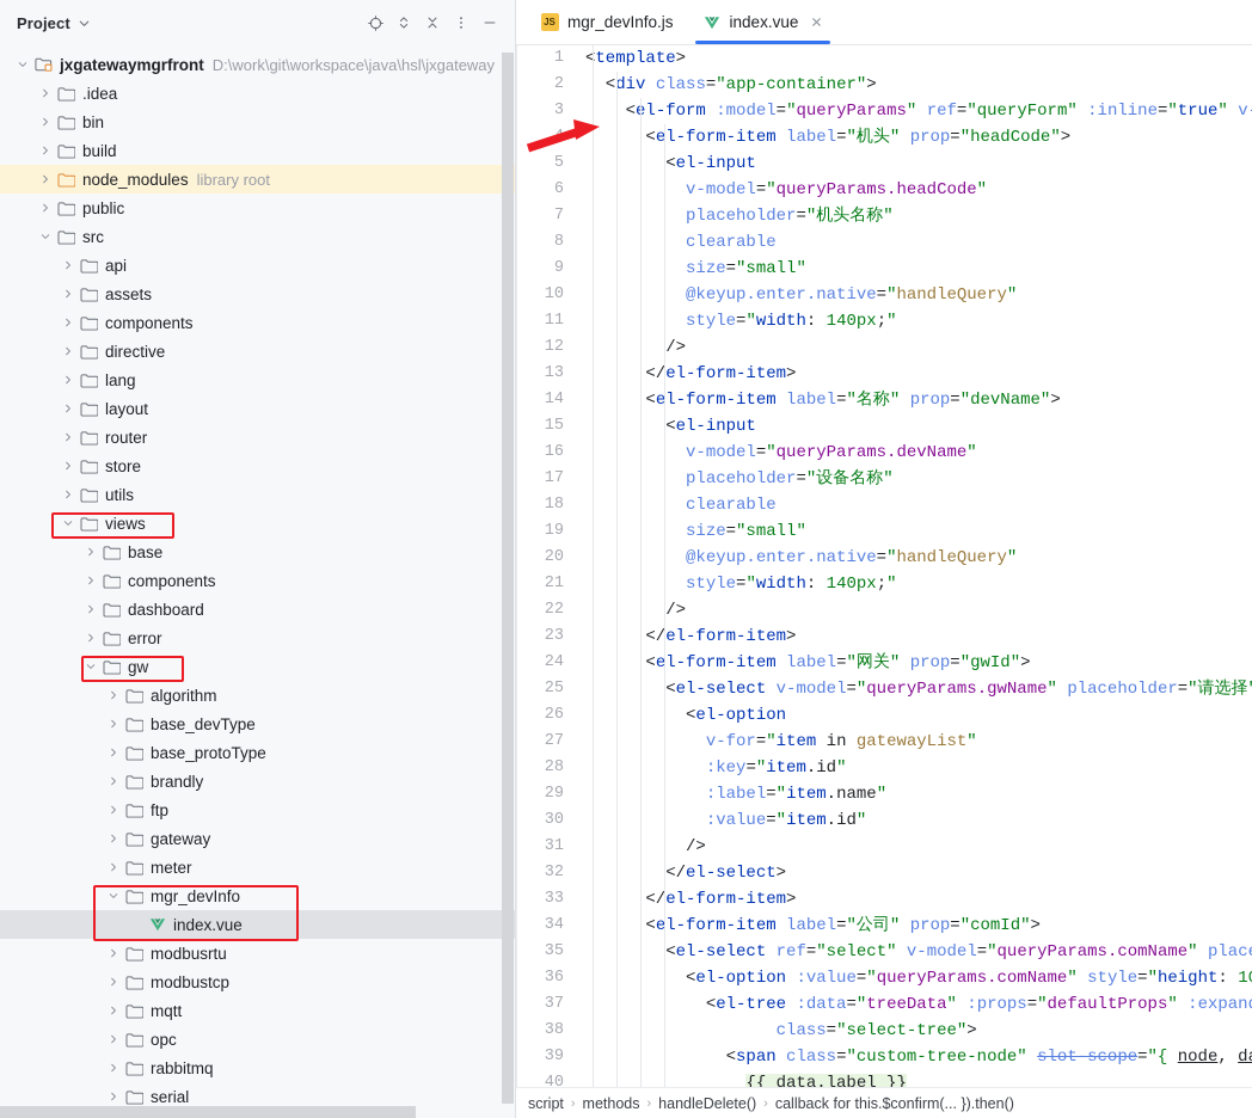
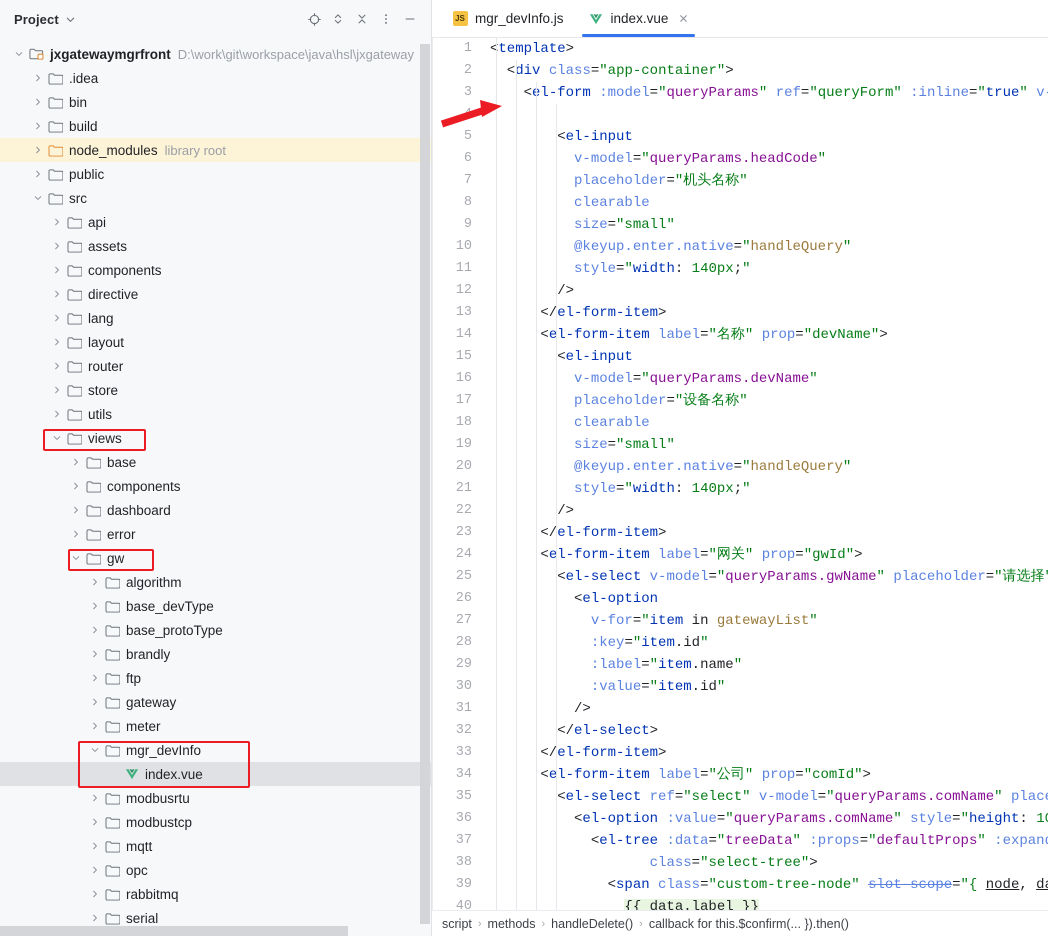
  Project
  jxgatewaymgrfront
  D:\work\git\workspace\java\hsl\jxgateway
  .idea
  bin
  build
  node_modules
  library root
  public
  src
  api
  assets
  components
  directive
  lang
  layout
  router
  store
  utils
  views
  base
  components
  dashboard
  error
  gw
  algorithm
  base_devType
  base_protoType
  brandly
  ftp
  gateway
  meter
  mgr_devInfo
  index.vue
  modbusrtu
  modbustcp
  mqtt
  opc
  rabbitmq
  serial
  JS
  mgr_devInfo.js
  index.vue
  1
  <template>
  2
  <div class="app-container">
  3
  < l-form :model="queryParams" ref="queryForm" :inline="true" v
- <el-form-item label="机头" prop="headCode">
  5
  <el-input
  6
  v-model="queryParams.headCode"
  7
  placeholder="机头名称"
  8
  clearable
  9
  size="small"
  10
  @keyup.enter.native="handleQuery"
  11
  style="width: 140px;"
  12
  />
  13
  </el-form-item>
  14
  <el-form-item label="名称" prop="devName">
  15
  <el-input
  16
  v-model="queryParams.devName"
  17
  placeholder="设备名称"
  18
  clearable
  19
  size="small"
  20
  @keyup.enter.native="handleQuery"
  21
  style="width: 140px;"
  22
  />
  23
  </el-form-item>
  24
  <el-form-item label="网关" prop="gwId">
  25
  <el-select v-model="queryParams.gwName" placeholder="请选择
  26
  <el-option
  27
  v-for="item in gatewayList"
  28
  :key="item.id"
  29
  :label="item.name"
  30
  :value="item.id"
  31
  />
  32
  </el-select>
  33
  </el-form-item>
  34
  <el-form-item label="公司" prop="comId">
  35
  <el-select ref="select" v-model="queryParams.comName" plac
  36
  <el-option :value="queryParams.comName" style="height: 1
  37
  <el-tree :data="treeData" :props="defaultProps" :expan
  38
  class="select-tree">
  39
  <span class="custom-tree-node" slot-scope="{ node, d
  40
  {{ data.label }}
  script
  ›
  methods
  ›
  handleDelete()
  ›
  callback for this.$confirm(... }).then()
